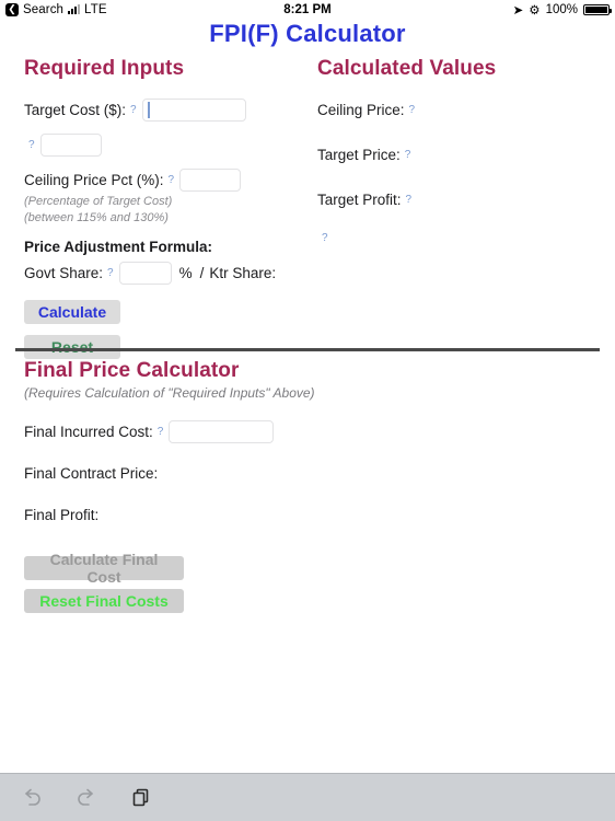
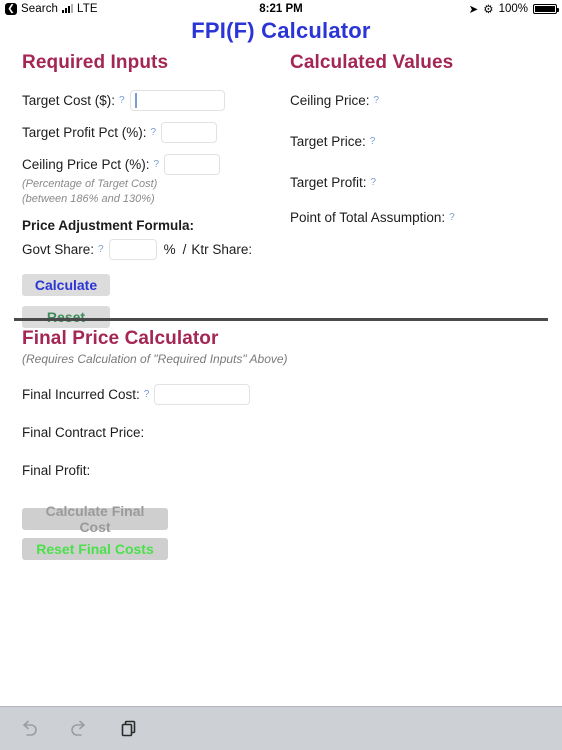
  ❮
  Search
  LTE
  8:21 PM
  ➤
  ⚙
  100%
  FPI(F) Calculator
  Required Inputs
  Target Cost ($):
  ?
+ Target Profit Pct (%):
  ?
  Ceiling Price Pct (%):
  ?
  (Percentage of Target Cost)
- (between 115% and 130%)
+ (between 186% and 130%)
  Price Adjustment Formula:
  Govt Share:
  ?
  %
  /
  Ktr Share:
  Calculate
  Reset
  Calculated Values
  Ceiling Price:
  ?
  Target Price:
  ?
  Target Profit:
  ?
+ Point of Total Assumption:
  ?
  Final Price Calculator
  (Requires Calculation of "Required Inputs" Above)
  Final Incurred Cost:
  ?
  Final Contract Price:
  Final Profit:
  Calculate Final Cost
  Reset Final Costs
